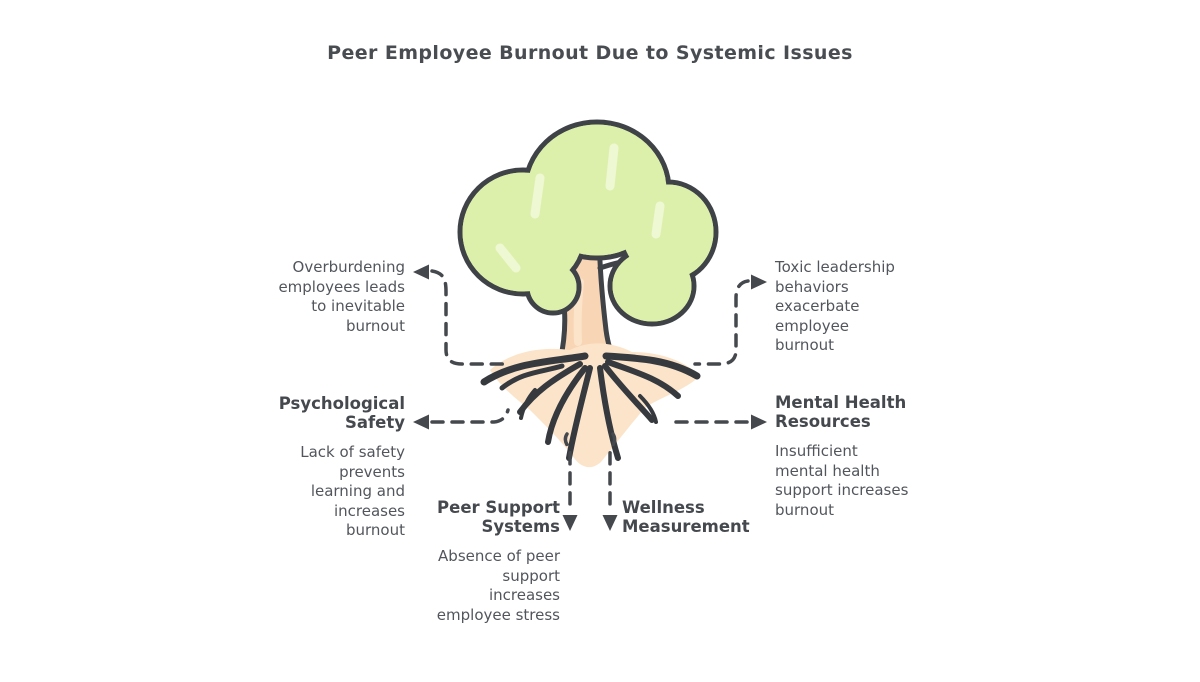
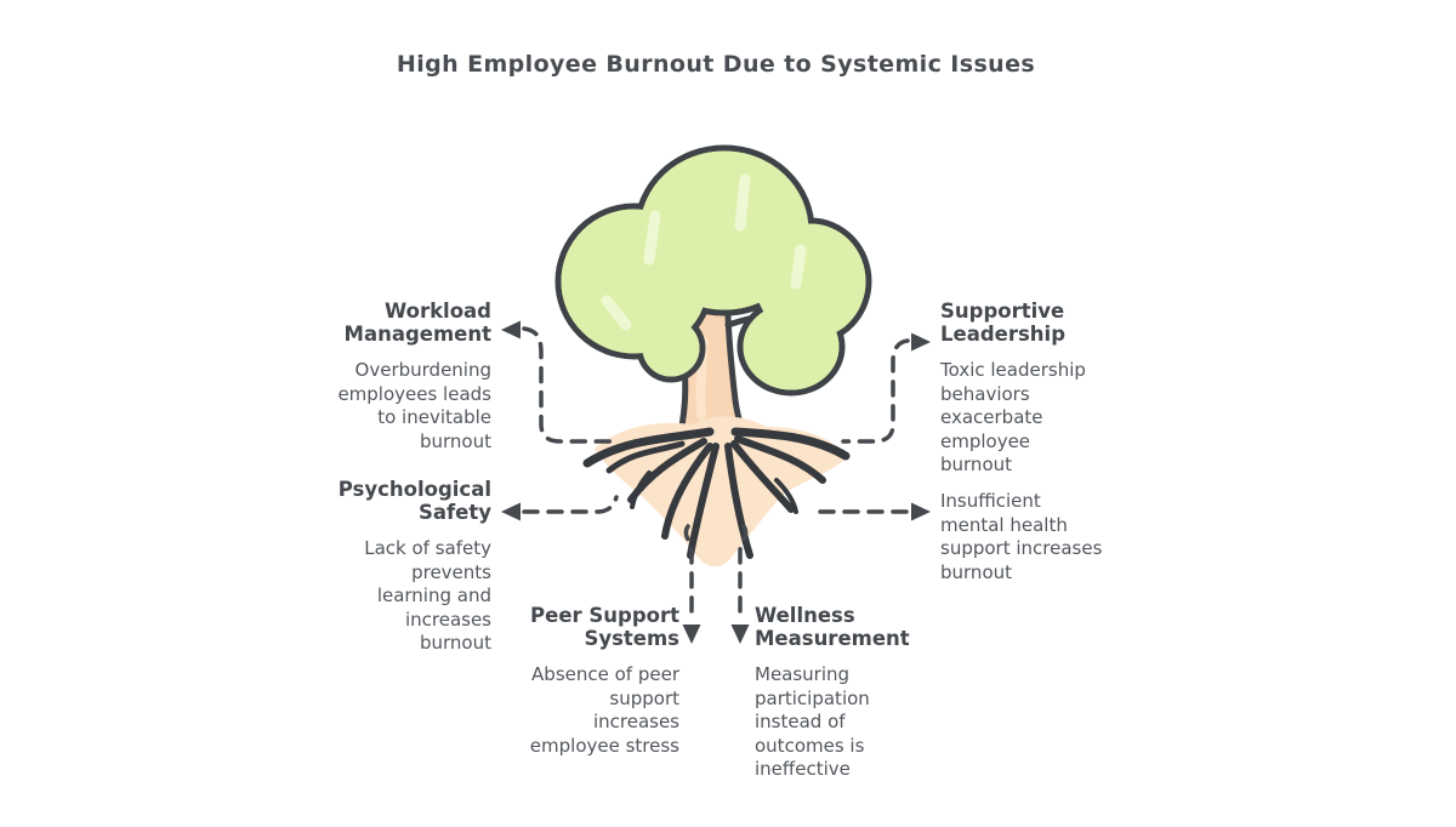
- Peer Employee Burnout Due to Systemic Issues
+ High Employee Burnout Due to Systemic Issues
+ Workload
+ Management
  Overburdening
  employees leads
  to inevitable
  burnout
  Psychological
  Safety
  Lack of safety
  prevents
  learning and
  increases
  burnout
  Peer Support
  Systems
  Absence of peer
  support
  increases
  employee stress
  Wellness
  Measurement
+ Measuring
+ participation
+ instead of
+ outcomes is
+ ineffective
+ Supportive
+ Leadership
  Toxic leadership
  behaviors
  exacerbate
  employee
  burnout
- Mental Health
- Resources
  Insufficient
  mental health
  support increases
  burnout
